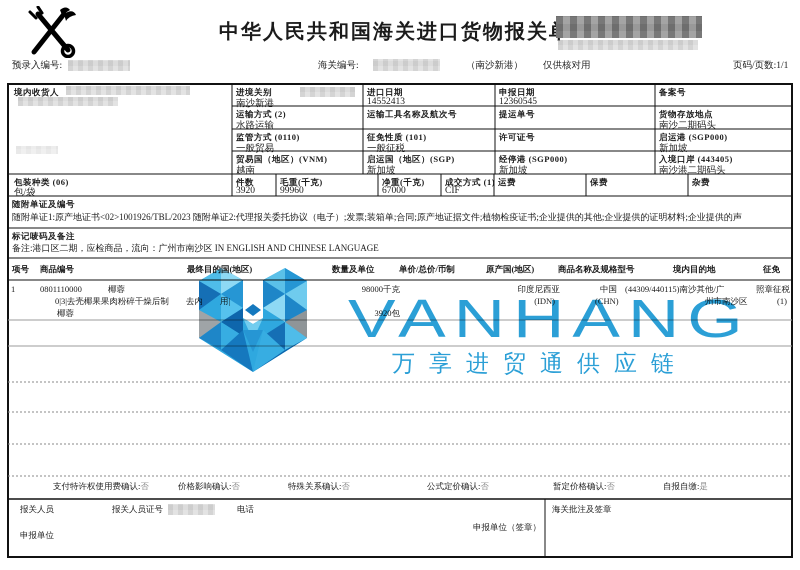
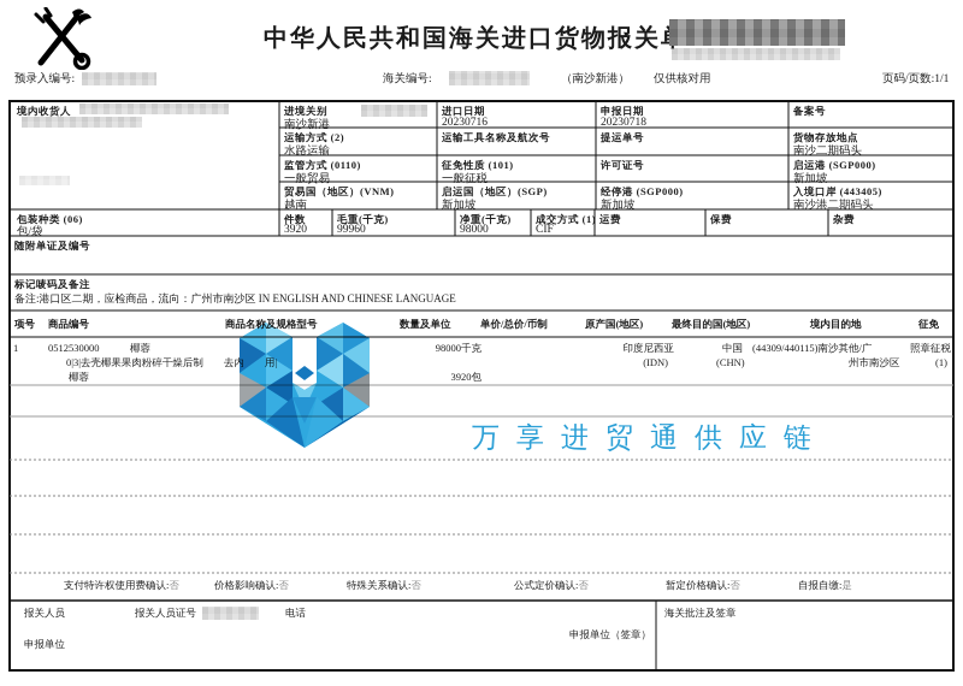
  中华人民共和国海关进口货物报关
  预录入编号:
  海关编号:
  （南沙新港）
  仅供核对用
  页码/页数:1/1
  境内收货人
  进境关别
  南沙新港
  进口日期
- 14552413
+ 20230716
  申报日期
- 12360545
+ 20230718
  备案号
  运输方式 (2)
  水路运输
  运输工具名称及航次号
  提运单号
  货物存放地点
  南沙二期码头
  监管方式 (0110)
  一般贸易
  征免性质 (101)
  一般征税
  许可证号
  启运港 (SGP000)
  新加坡
  贸易国（地区）(VNM)
  越南
  启运国（地区）(SGP)
  新加坡
  经停港 (SGP000)
  新加坡
  入境口岸 (443405)
  南沙港二期码头
  包装种类 (06)
  包/袋
  件数
  3920
  毛重(千克)
  99960
  净重(千克)
- 67000
+ 98000
  成交方式 (1)
  CIF
  运费
  保费
  杂费
  随附单证及编号
- 随附单证1:原产地证书<02>1001926/TBL/2023 随附单证2:代理报关委托协议（电子）;发票;装箱单;合同;原产地证据文件;植物检疫证书;企业提供的其他;企业提供的证明材料;企业提供的声
  标记唛码及备注
  备注:港口区二期，应检商品，流向：广州市南沙区 IN ENGLISH AND CHINESE LANGUAGE
  项号
  商品编号
- 最终目的国(地区)
+ 商品名称及规格型号
  数量及单位
  单价/总价/币制
  原产国(地区)
- 商品名称及规格型号
+ 最终目的国(地区)
  境内目的地
  征免
  1
- 0801110000
+ 0512530000
  椰蓉
  0|3|去壳椰果果肉粉碎干燥后制 去内
  椰蓉
  98000千克
  3920包
  印度尼西亚
  (IDN)
  中国
  (CHN)
  (44309/440115)南沙其他/广
  州市南沙区
  照章征税
  (1)
  支付特许权使用费确认:否
  价格影响确认:否
  特殊关系确认:否
  公式定价确认:否
  暂定价格确认:否
  自报自缴:是
  报关人员
  报关人员证号
  电话
  申报单位
  申报单位（签章）
  海关批注及签章
- VANHANG
  万享进贸通供应链
